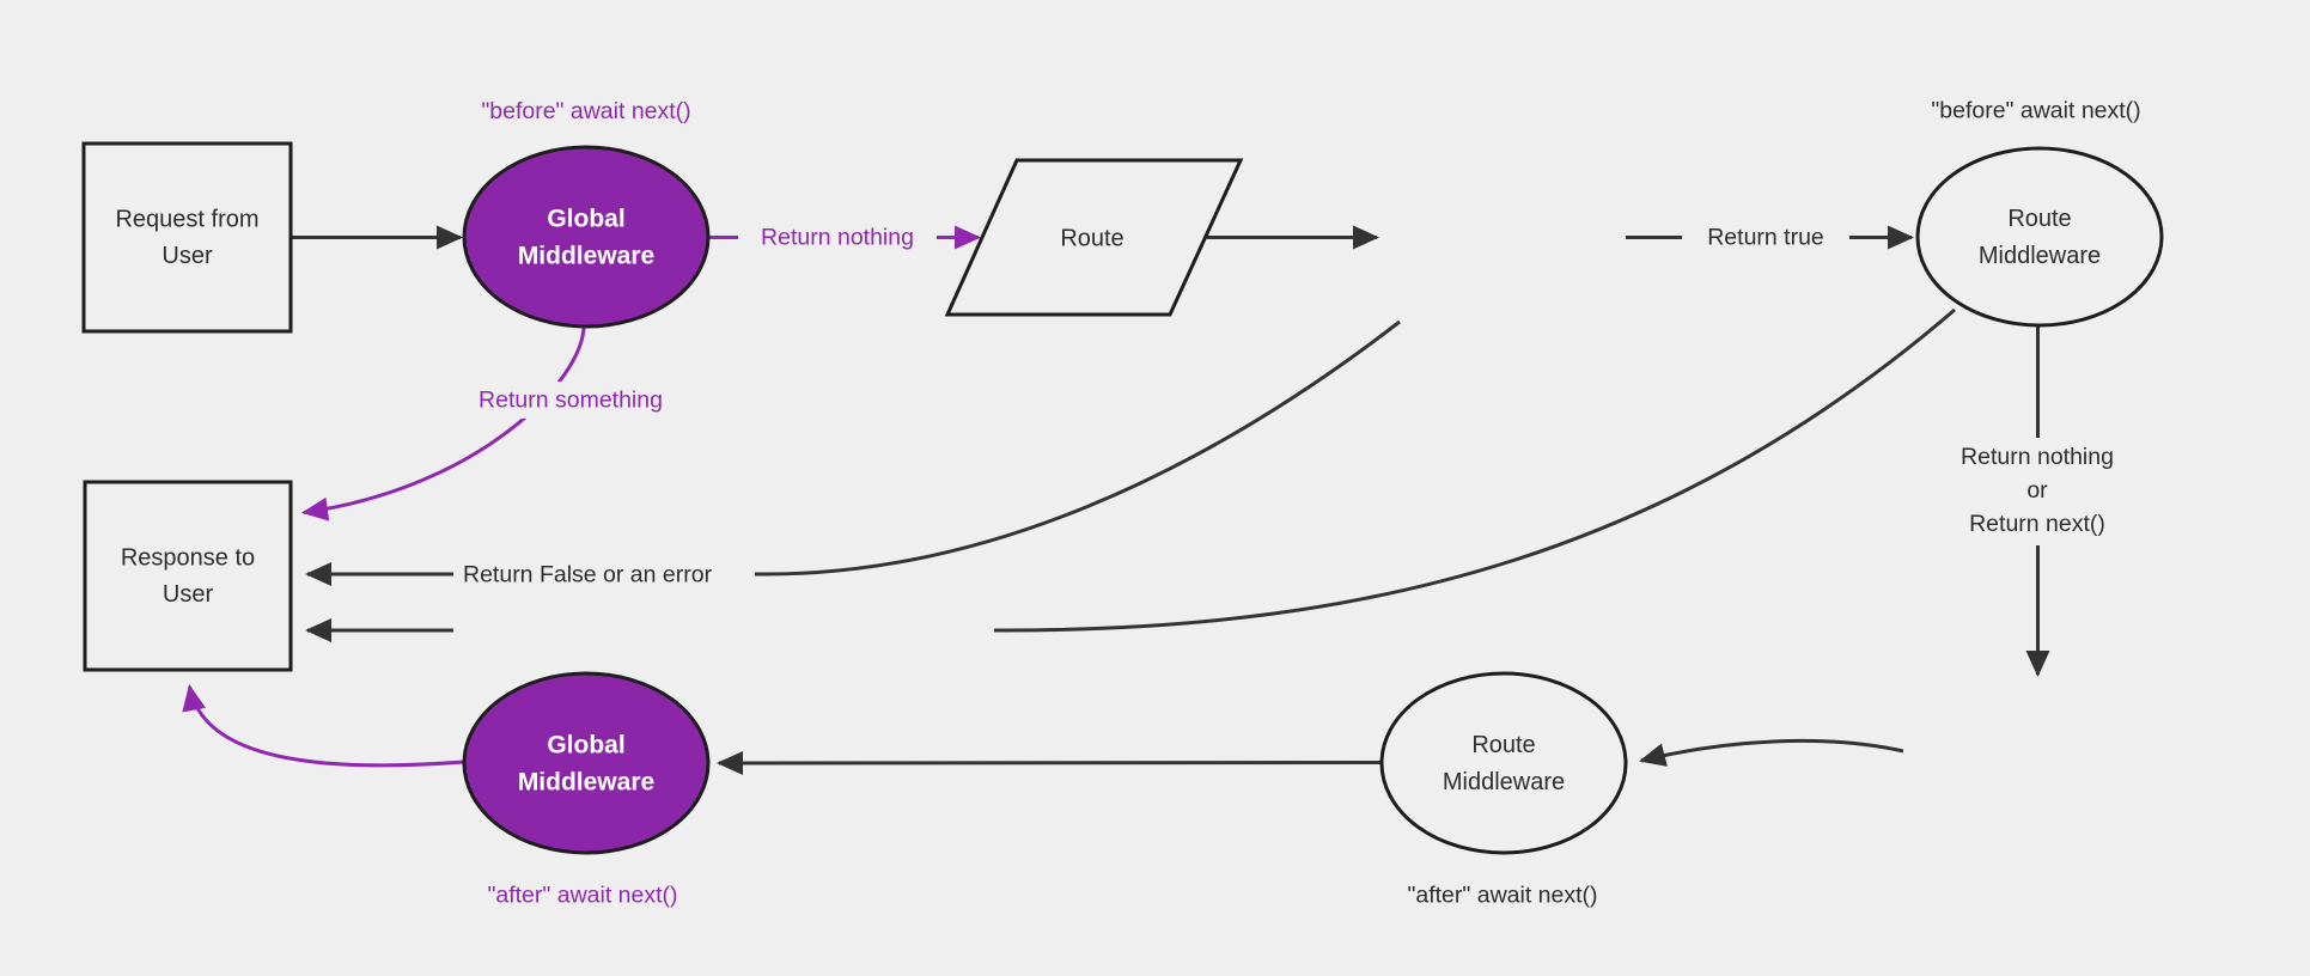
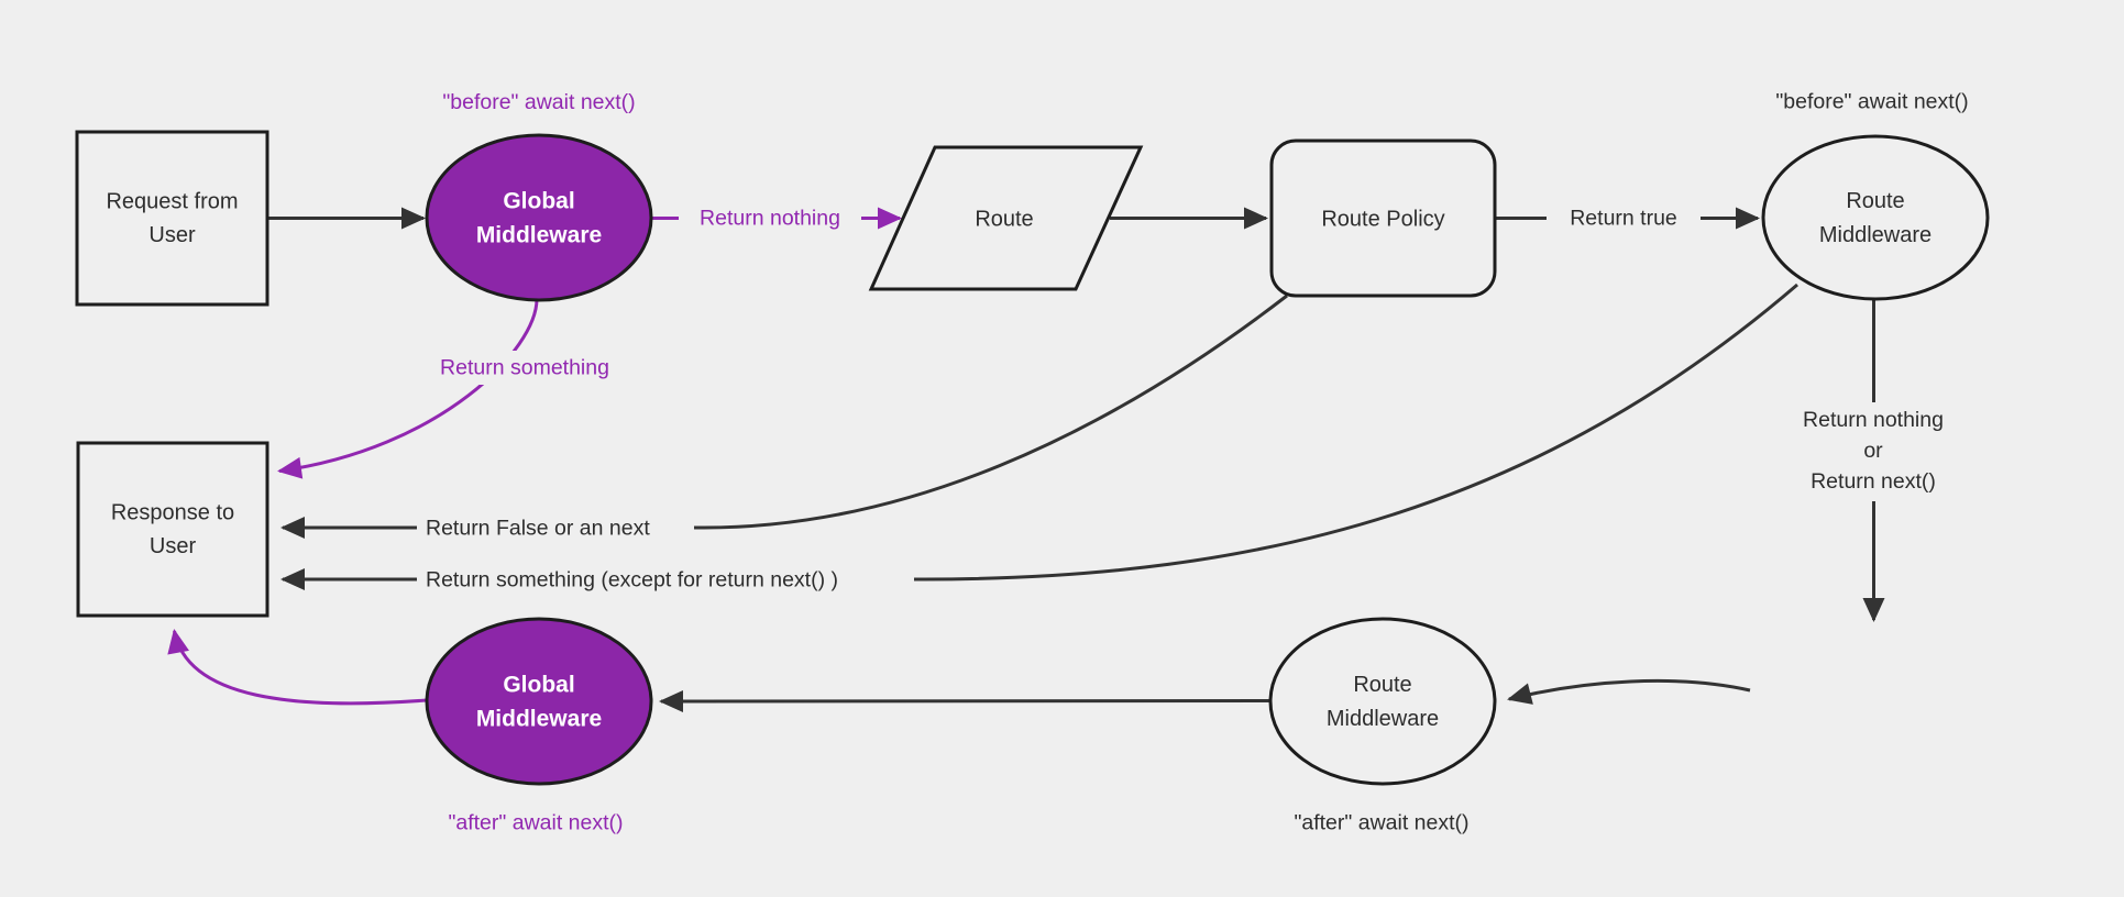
  Request from
  User
  Global
  Middleware
  Route
+ Route Policy
  Route
  Middleware
  Route
  Middleware
  Global
  Middleware
  Response to
  User
  "before" await next()
  Return nothing
  Return true
  "before" await next()
  Return nothing
  or
  Return next()
  Return something
- Return False or an error
+ Return False or an next
+ Return something (except for return next() )
  "after" await next()
  "after" await next()
